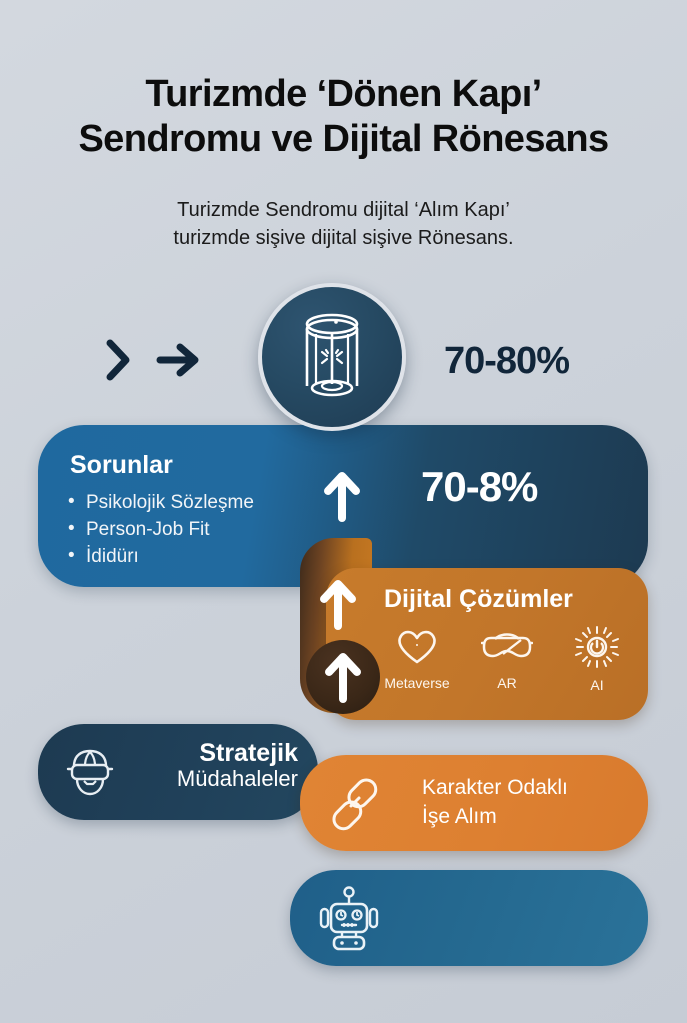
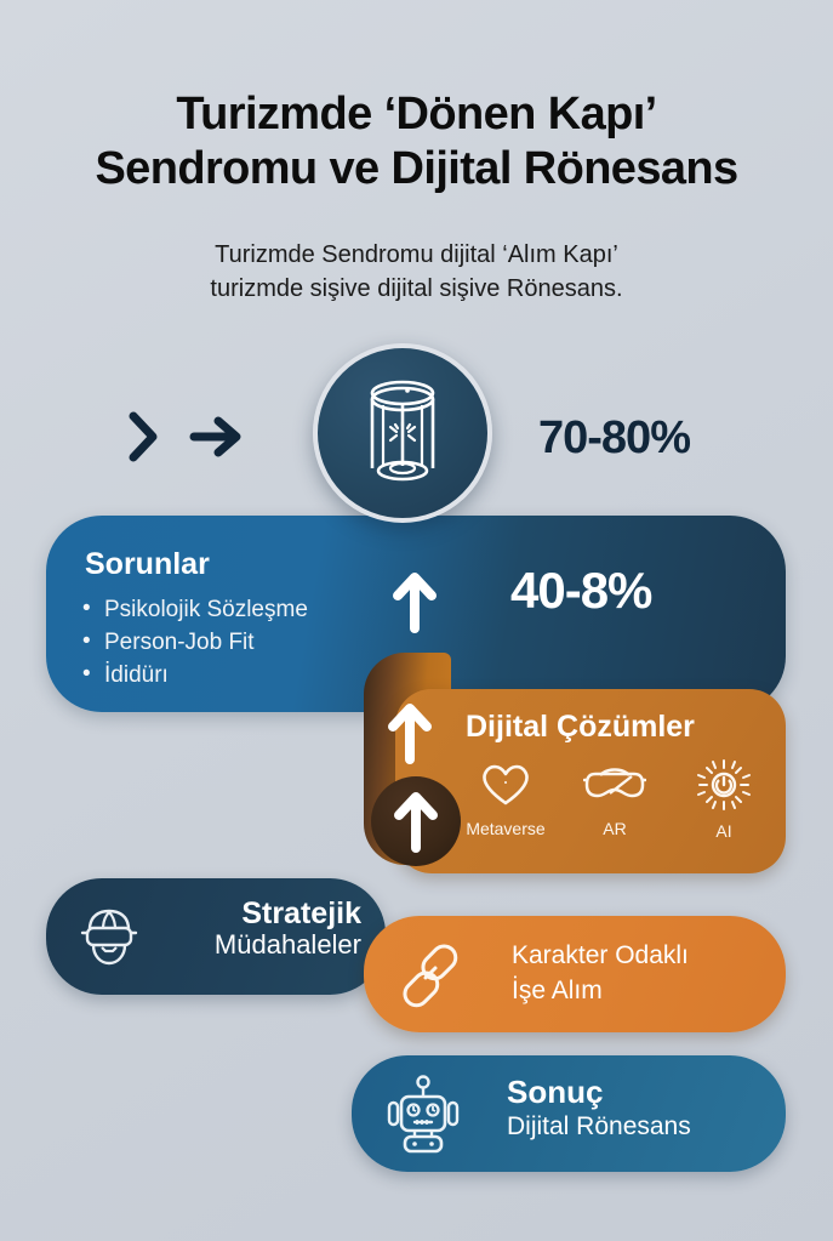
  Turizmde ‘Dönen Kapı’
  Sendromu ve Dijital Rönesans
  Turizmde Sendromu dijital ‘Alım Kapı’
  turizmde sişive dijital sişive Rönesans.
  70-80%
  Sorunlar
  Psikolojik Sözleşme
  Person-Job Fit
  İdidürı
- 70-8%
+ 40-8%
  Dijital Çözümler
  Metaverse
  AR
  AI
  Stratejik
  Müdahaleler
  Karakter Odaklı
  İşe Alım
+ Sonuç
+ Dijital Rönesans
